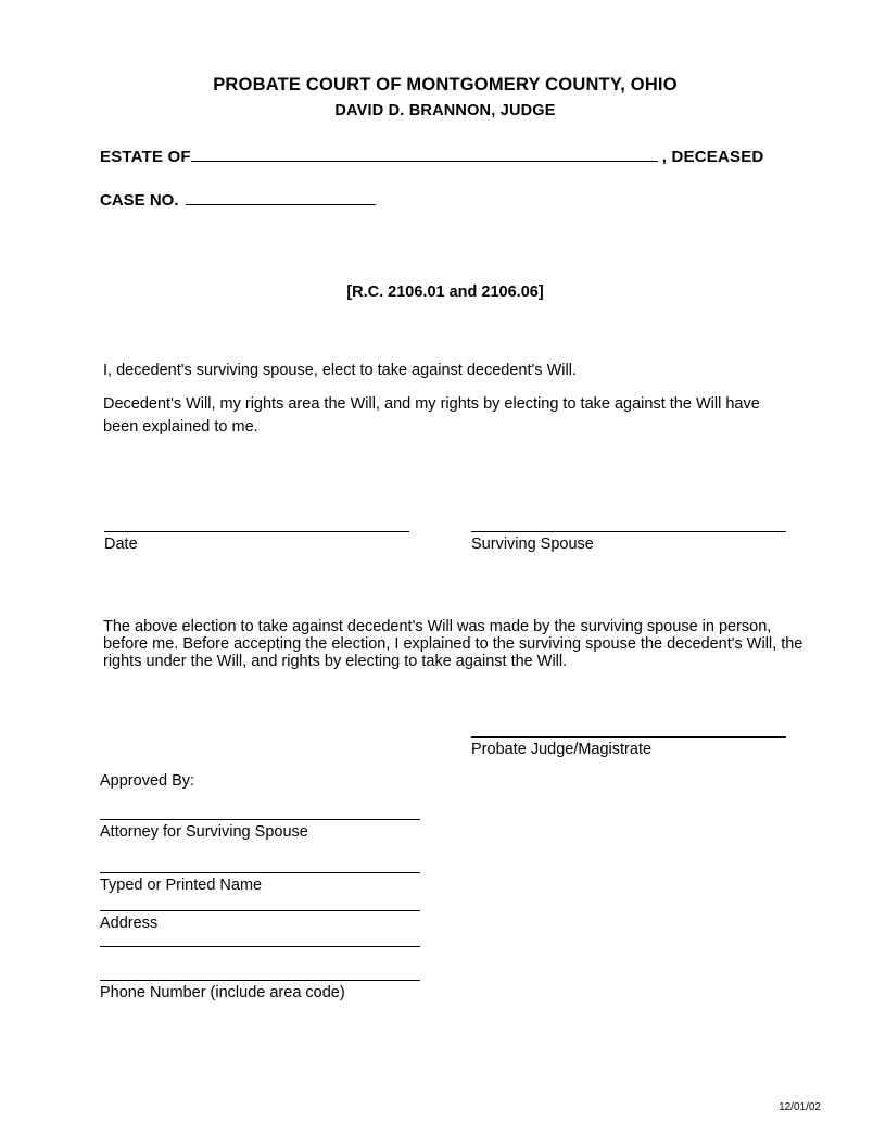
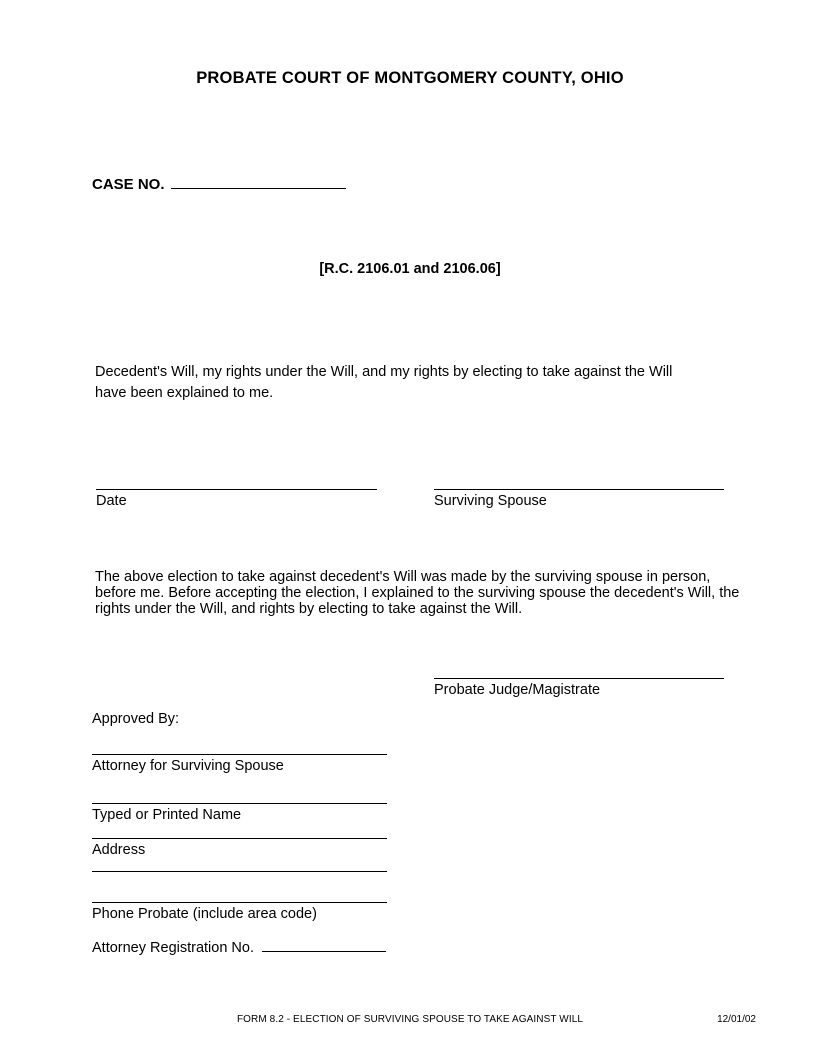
  PROBATE COURT OF MONTGOMERY COUNTY, OHIO
- DAVID D. BRANNON, JUDGE
- ESTATE OF
- , DECEASED
  CASE NO.
  [R.C. 2106.01 and 2106.06]
- I, decedent's surviving spouse, elect to take against decedent's Will.
- Decedent's Will, my rights area the Will, and my rights by electing to take against the Will have been explained to me.
+ Decedent's Will, my rights under the Will, and my rights by electing to take against the Will have been explained to me.
  Date
  Surviving Spouse
  The above election to take against decedent's Will was made by the surviving spouse in person, before me. Before accepting the election, I explained to the surviving spouse the decedent's Will, the rights under the Will, and rights by electing to take against the Will.
  Probate Judge/Magistrate
  Approved By:
  Attorney for Surviving Spouse
  Typed or Printed Name
  Address
- Phone Number (include area code)
+ Phone Probate (include area code)
+ Attorney Registration No.
+ FORM 8.2 - ELECTION OF SURVIVING SPOUSE TO TAKE AGAINST WILL
  12/01/02
